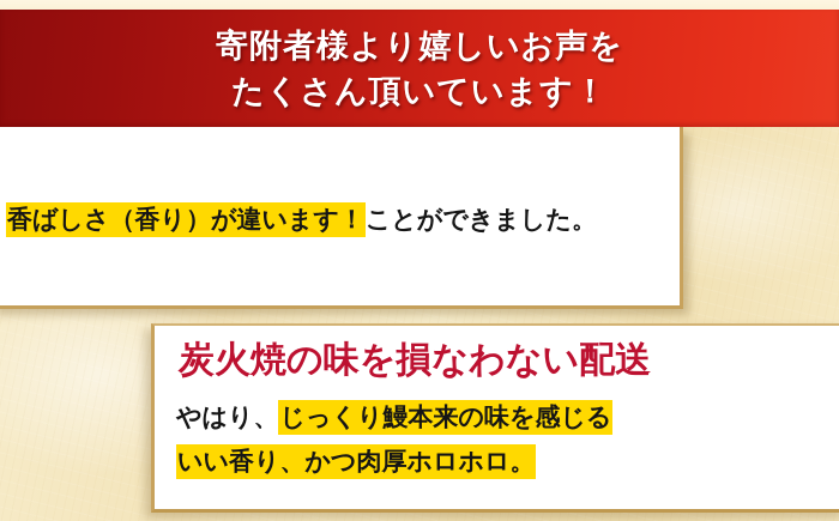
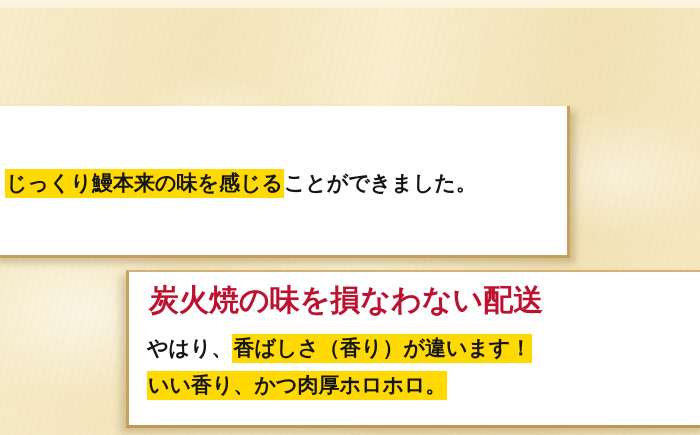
- 寄附者様より嬉しいお声を
- たくさん頂いています！
- 香ばしさ（香り）が違います！ことができました。
+ じっくり鰻本来の味を感じることができました。
  炭火焼の味を損なわない配送
- やはり、じっくり鰻本来の味を感じる
+ やはり、香ばしさ（香り）が違います！
  いい香り、かつ肉厚ホロホロ。
